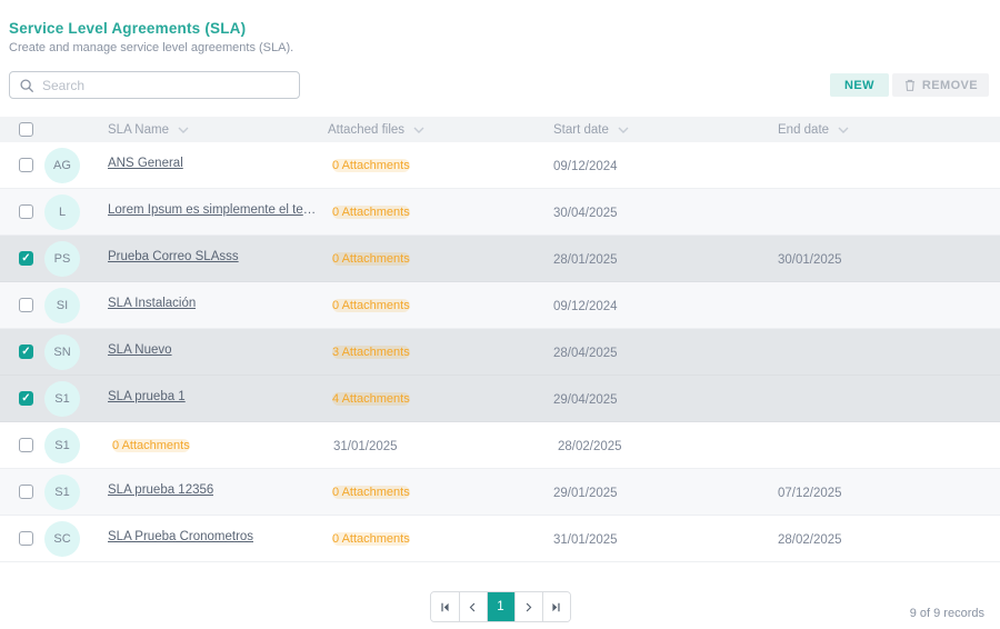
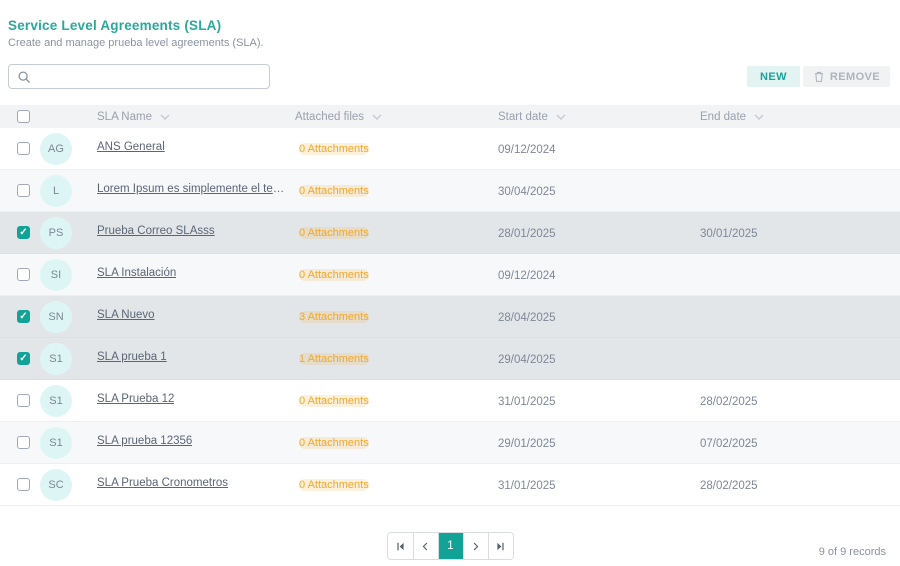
  Service Level Agreements (SLA)
- Create and manage service level agreements (SLA).
+ Create and manage prueba level agreements (SLA).
- Search
  NEW
  REMOVE
  SLA Name
  Attached files
  Start date
  End date
  AG
  ANS General
  0 Attachments
  09/12/2024
  L
  Lorem Ipsum es simplemente el texto
  0 Attachments
  30/04/2025
  PS
  Prueba Correo SLAsss
  0 Attachments
  28/01/2025
  30/01/2025
  SI
  SLA Instalación
  0 Attachments
  09/12/2024
  SN
  SLA Nuevo
  3 Attachments
  28/04/2025
  S1
  SLA prueba 1
- 4 Attachments
+ 1 Attachments
  29/04/2025
  S1
+ SLA Prueba 12
  0 Attachments
  31/01/2025
  28/02/2025
  S1
  SLA prueba 12356
  0 Attachments
  29/01/2025
- 07/12/2025
+ 07/02/2025
  SC
  SLA Prueba Cronometros
  0 Attachments
  31/01/2025
  28/02/2025
  1
  9 of 9 records
